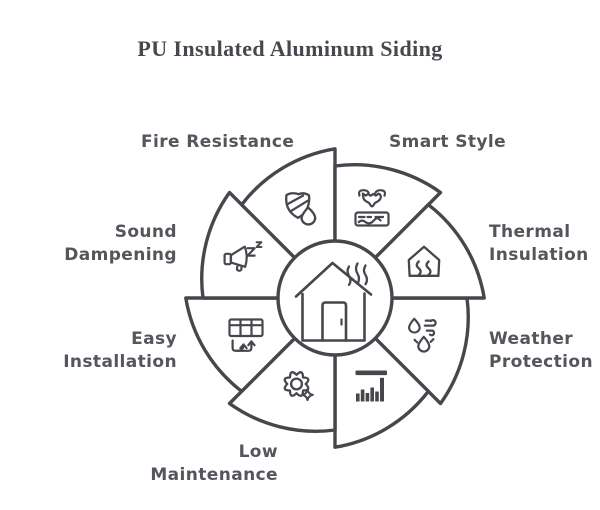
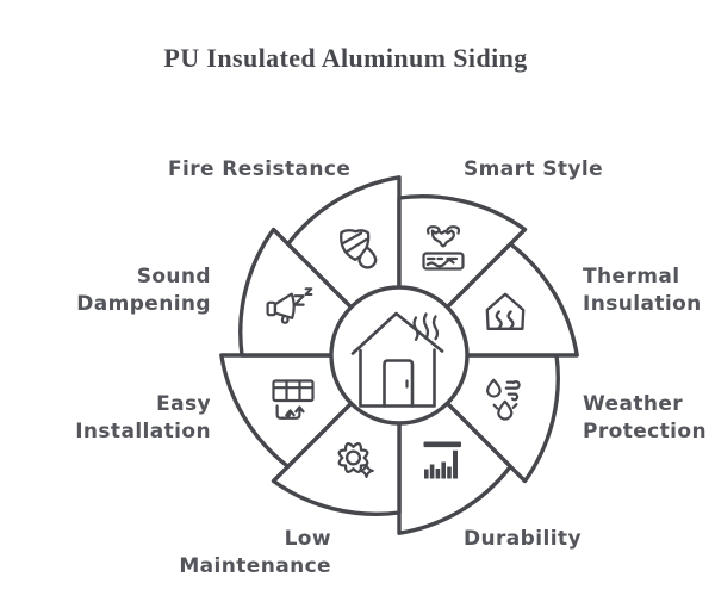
  PU Insulated Aluminum Siding
  Fire Resistance
  Smart Style
  Thermal
  Insulation
  Weather
  Protection
+ Durability
  Low
  Maintenance
  Easy
  Installation
  Sound
  Dampening
